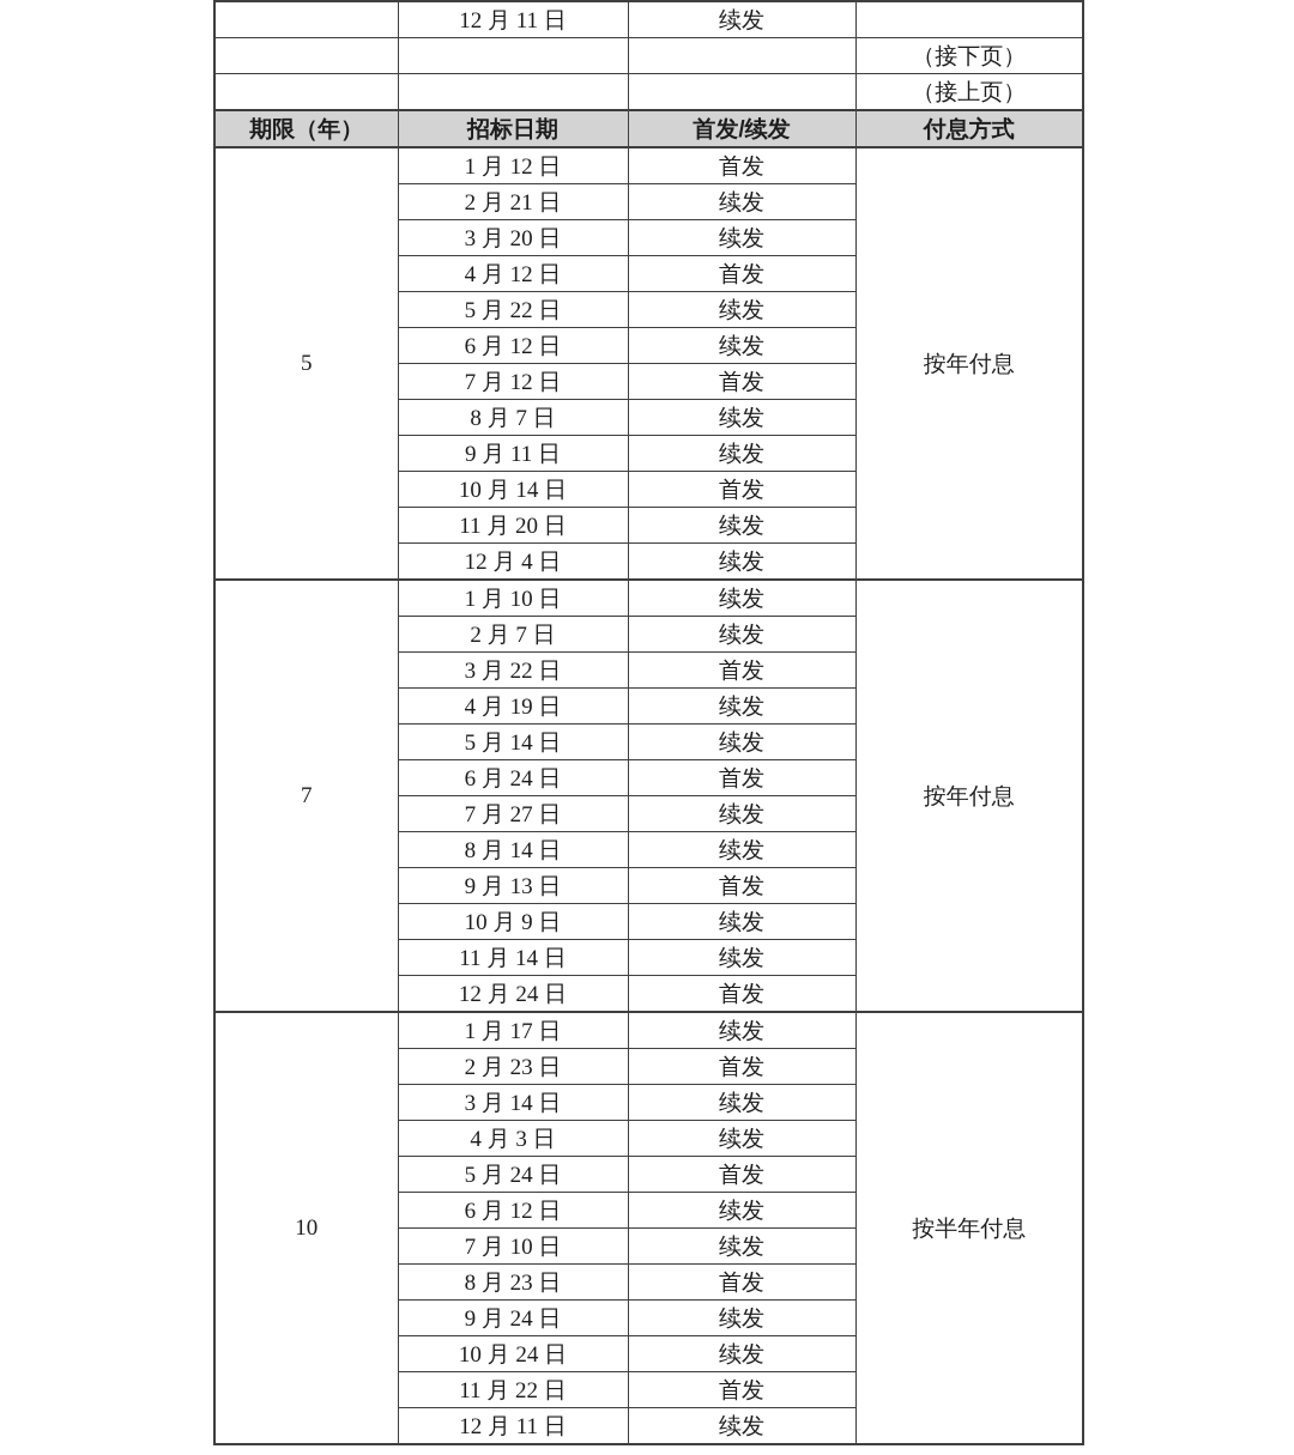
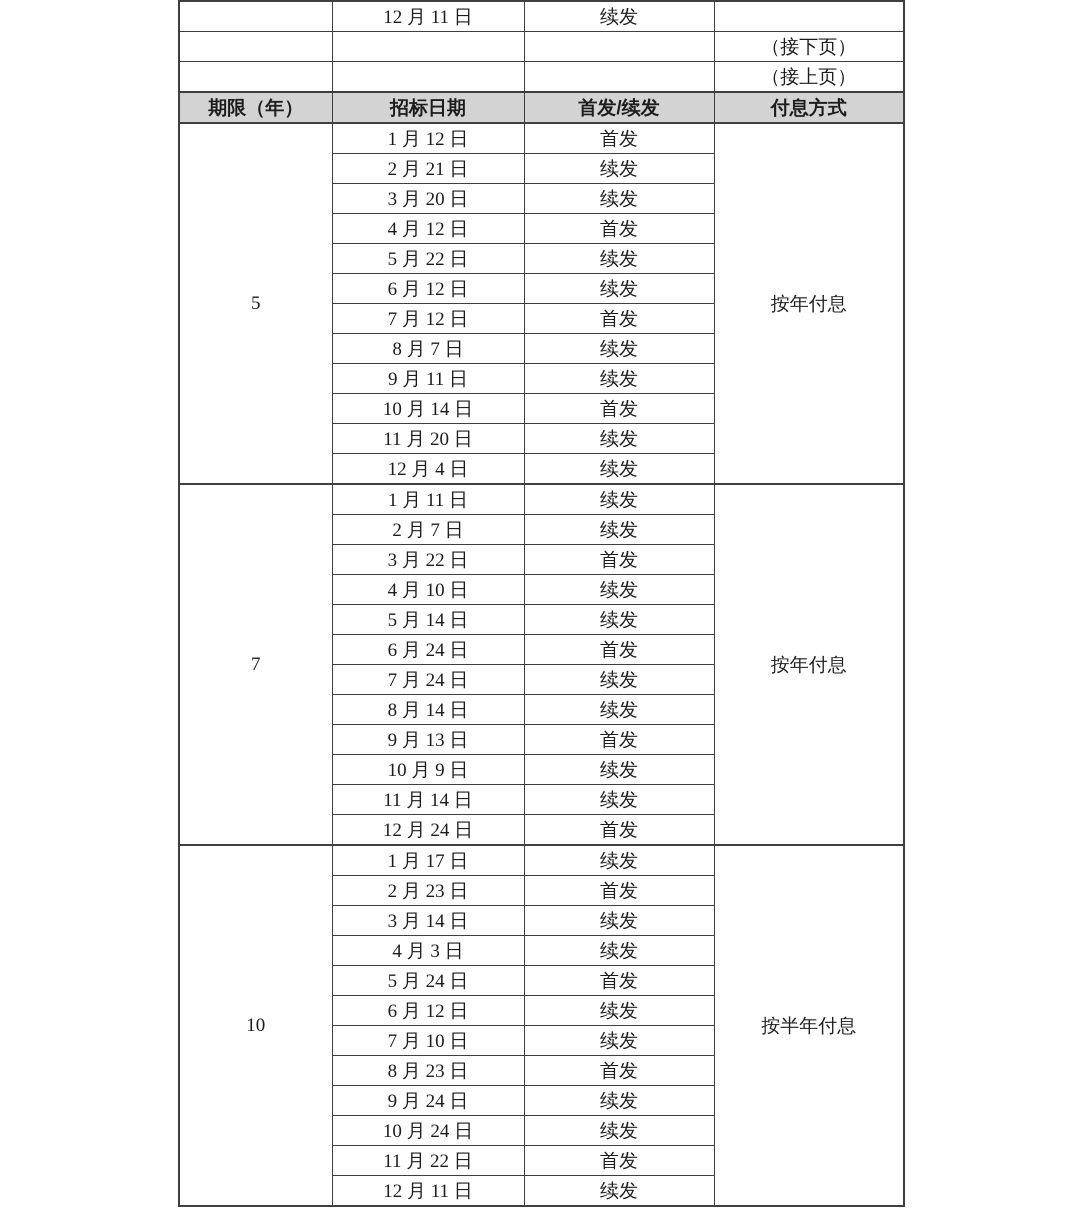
  	12 月 11 日	续发
  			（接下页）
  			（接上页）
  期限（年）	招标日期	首发/续发	付息方式
  5	1 月 12 日	首发	按年付息
  2 月 21 日	续发
  3 月 20 日	续发
  4 月 12 日	首发
  5 月 22 日	续发
  6 月 12 日	续发
  7 月 12 日	首发
  8 月 7 日	续发
  9 月 11 日	续发
  10 月 14 日	首发
  11 月 20 日	续发
  12 月 4 日	续发
- 7	1 月 10 日	续发	按年付息
+ 7	1 月 11 日	续发	按年付息
  2 月 7 日	续发
  3 月 22 日	首发
- 4 月 19 日	续发
+ 4 月 10 日	续发
  5 月 14 日	续发
  6 月 24 日	首发
- 7 月 27 日	续发
+ 7 月 24 日	续发
  8 月 14 日	续发
  9 月 13 日	首发
  10 月 9 日	续发
  11 月 14 日	续发
  12 月 24 日	首发
  10	1 月 17 日	续发	按半年付息
  2 月 23 日	首发
  3 月 14 日	续发
  4 月 3 日	续发
  5 月 24 日	首发
  6 月 12 日	续发
  7 月 10 日	续发
  8 月 23 日	首发
  9 月 24 日	续发
  10 月 24 日	续发
  11 月 22 日	首发
  12 月 11 日	续发
